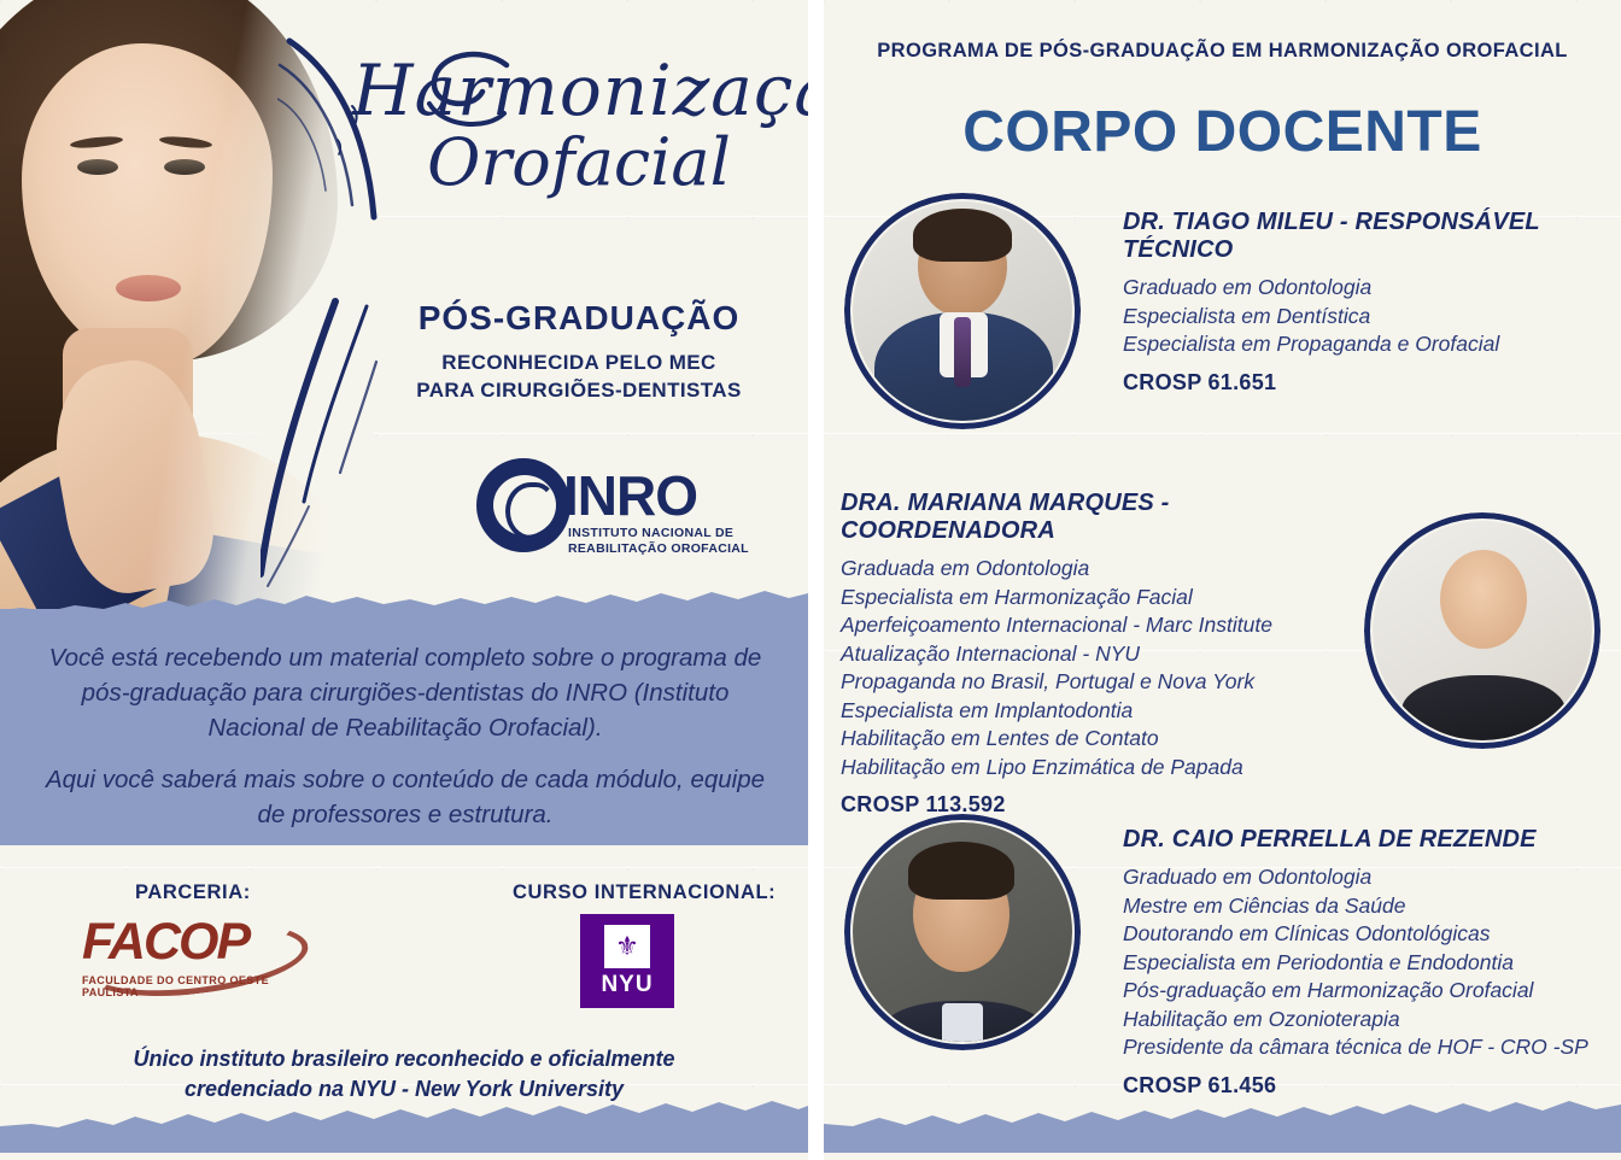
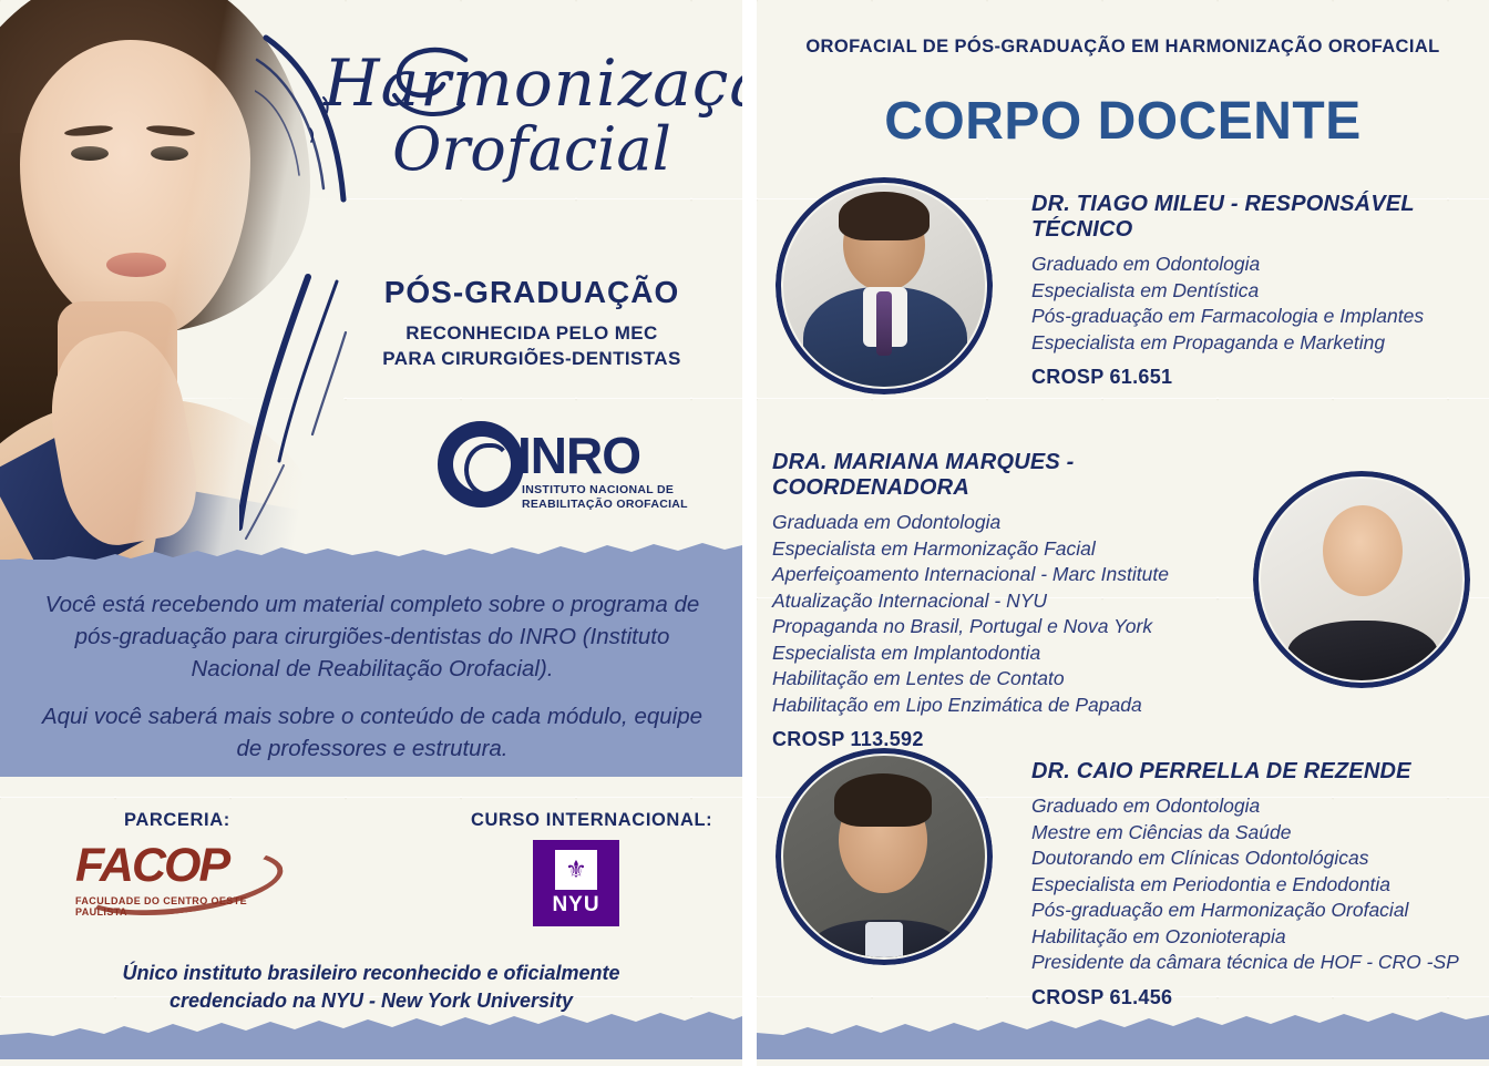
  Harmonizaç
  Orofacial
  PÓS-GRADUAÇÃO
  RECONHECIDA PELO MEC
  PARA CIRURGIÕES-DENTISTAS
  INRO
  INSTITUTO NACIONAL DE
  REABILITAÇÃO OROFACIAL
  Você está recebendo um material completo sobre o programa de pós-graduação para cirurgiões-dentistas do INRO (Instituto Nacional de Reabilitação Orofacial).
  Aqui você saberá mais sobre o conteúdo de cada módulo, equipe de professores e estrutura.
  PARCERIA:
  CURSO INTERNACIONAL:
  FACOP
  FACULDADE DO CENTRO OESTE PAULISTA
  ⚜
  NYU
  Único instituto brasileiro reconhecido e oficialmente
  credenciado na NYU - New York University
- PROGRAMA DE PÓS-GRADUAÇÃO EM HARMONIZAÇÃO OROFACIAL
+ OROFACIAL DE PÓS-GRADUAÇÃO EM HARMONIZAÇÃO OROFACIAL
  CORPO DOCENTE
  DR. TIAGO MILEU - RESPONSÁVEL TÉCNICO
  Graduado em Odontologia
  Especialista em Dentística
+ Pós-graduação em Farmacologia e Implantes
- Especialista em Propaganda e Orofacial
+ Especialista em Propaganda e Marketing
  CROSP 61.651
  DRA. MARIANA MARQUES - COORDENADORA
  Graduada em Odontologia
  Especialista em Harmonização Facial
  Aperfeiçoamento Internacional - Marc Institute
  Atualização Internacional - NYU
  Propaganda no Brasil, Portugal e Nova York
  Especialista em Implantodontia
  Habilitação em Lentes de Contato
  Habilitação em Lipo Enzimática de Papada
  CROSP 113.592
  DR. CAIO PERRELLA DE REZENDE
  Graduado em Odontologia
  Mestre em Ciências da Saúde
  Doutorando em Clínicas Odontológicas
  Especialista em Periodontia e Endodontia
  Pós-graduação em Harmonização Orofacial
  Habilitação em Ozonioterapia
  Presidente da câmara técnica de HOF - CRO -SP
  CROSP 61.456
